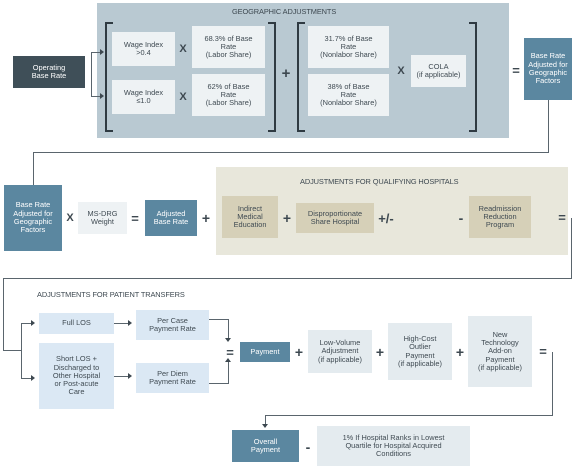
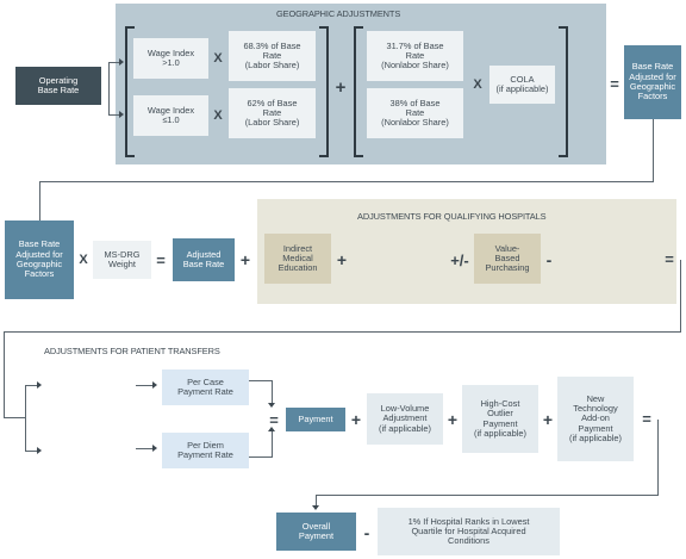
  GEOGRAPHIC ADJUSTMENTS
  Operating
  Base Rate
  Wage Index
- >0.4
+ >1.0
  Wage Index
  ≤1.0
  X
  X
  68.3% of Base
  Rate
  (Labor Share)
  62% of Base
  Rate
  (Labor Share)
  +
  31.7% of Base
  Rate
  (Nonlabor Share)
  38% of Base
  Rate
  (Nonlabor Share)
  X
  COLA
  (if applicable)
  =
  Base Rate
  Adjusted for
  Geographic
  Factors
  ADJUSTMENTS FOR QUALIFYING HOSPITALS
  Base Rate
  Adjusted for
  Geographic
  Factors
  X
  MS-DRG
  Weight
  =
  Adjusted
  Base Rate
  +
  Indirect
  Medical
  Education
  +
- Disproportionate
- Share Hospital
  +/-
+ Value-
+ Based
+ Purchasing
  -
- Readmission
- Reduction
- Program
  =
  ADJUSTMENTS FOR PATIENT TRANSFERS
- Full LOS
- Short LOS +
- Discharged to
- Other Hospital
- or Post-acute
- Care
  Per Case
  Payment Rate
  Per Diem
  Payment Rate
  =
  Payment
  +
  Low-Volume
  Adjustment
  (if applicable)
  +
  High-Cost
  Outlier
  Payment
  (if applicable)
  +
  New
  Technology
  Add-on
  Payment
  (if applicable)
  =
  Overall
  Payment
  -
  1% If Hospital Ranks in Lowest
  Quartile for Hospital Acquired
  Conditions
